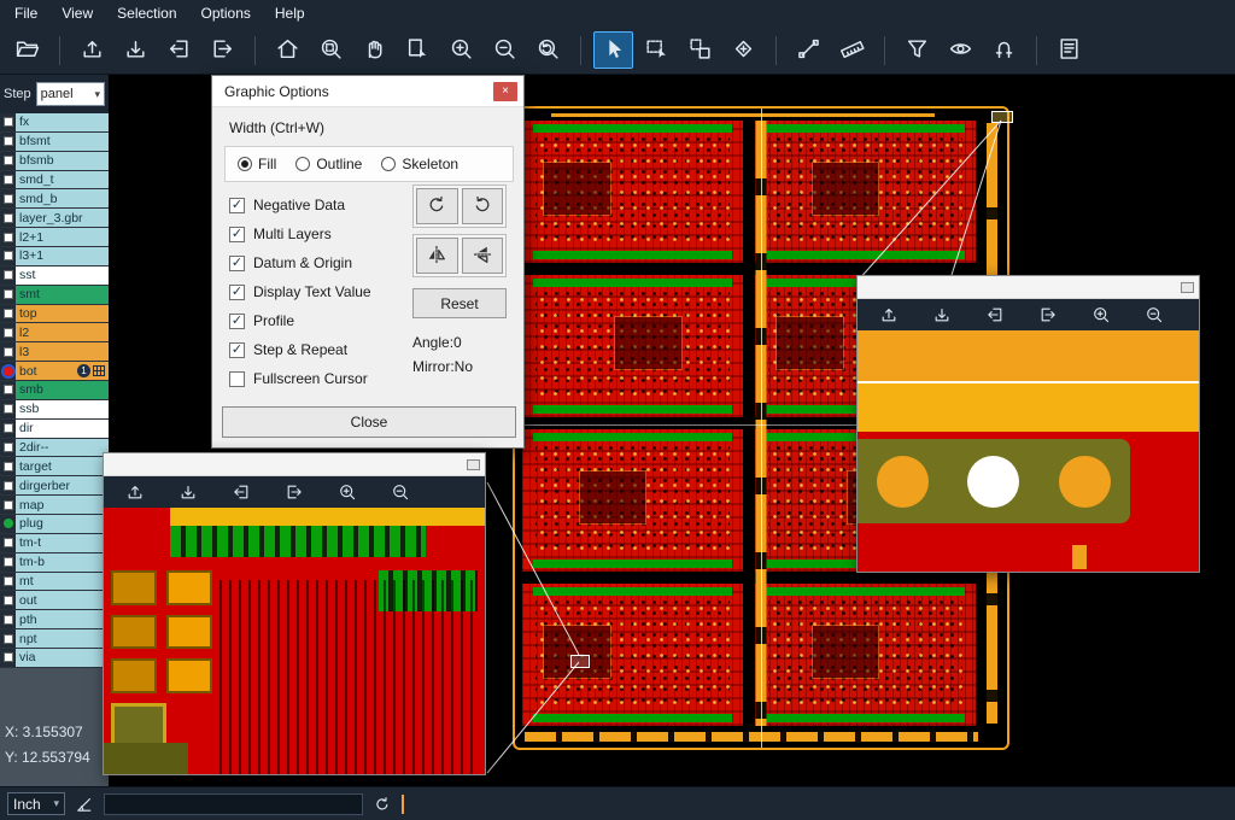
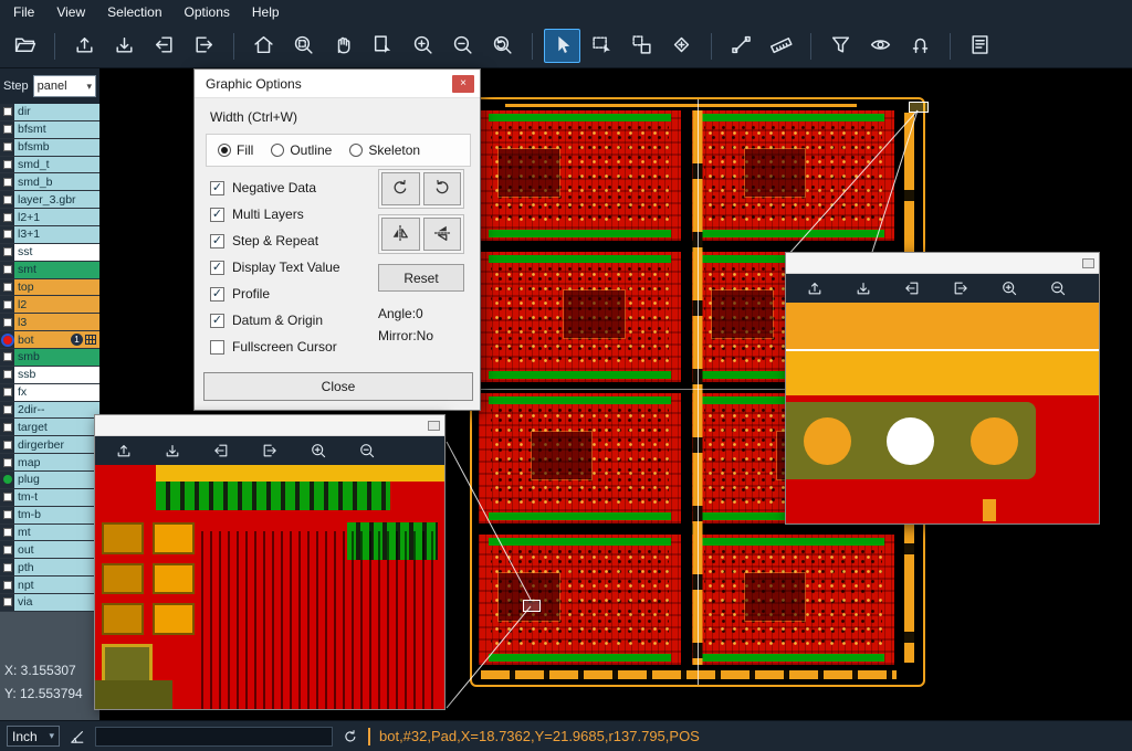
  File
  View
  Selection
  Options
  Help
  Step
  panel
  ▾
- fx
+ dir
  bfsmt
  bfsmb
  smd_t
  smd_b
  layer_3.gbr
  l2+1
  l3+1
  sst
  smt
  top
  l2
  l3
  bot
  1
  smb
  ssb
- dir
+ fx
  2dir--
  target
  dirgerber
  map
  plug
  tm-t
  tm-b
  mt
  out
  pth
  npt
  via
  X: 3.155307
  Y: 12.553794
  Graphic Options
  ×
  Width (Ctrl+W)
  Fill
  Outline
  Skeleton
  ✓
  Negative Data
  ✓
  Multi Layers
  ✓
- Datum & Origin
+ Step & Repeat
  ✓
  Display Text Value
  ✓
  Profile
  ✓
- Step & Repeat
+ Datum & Origin
  Fullscreen Cursor
  Reset
  Angle:0
  Mirror:No
  Close
  Inch
  ▾
+ bot,#32,Pad,X=18.7362,Y=21.9685,r137.795,POS
